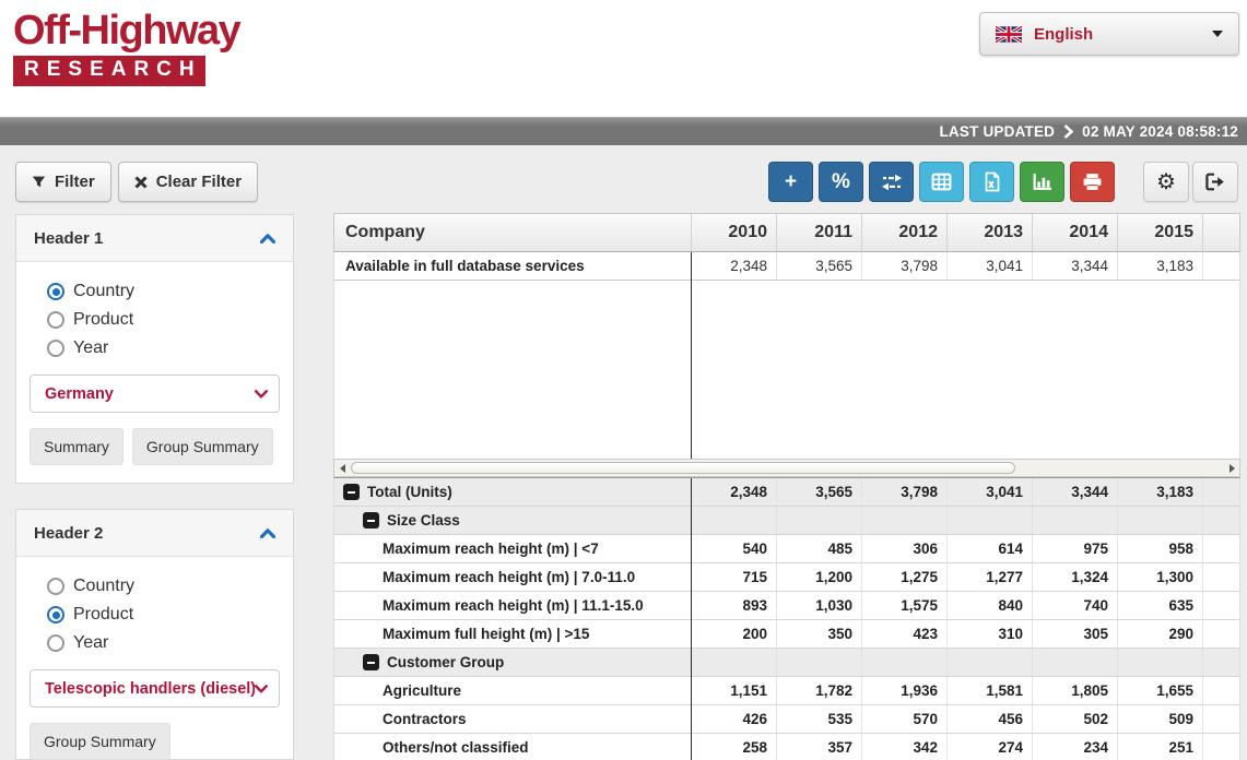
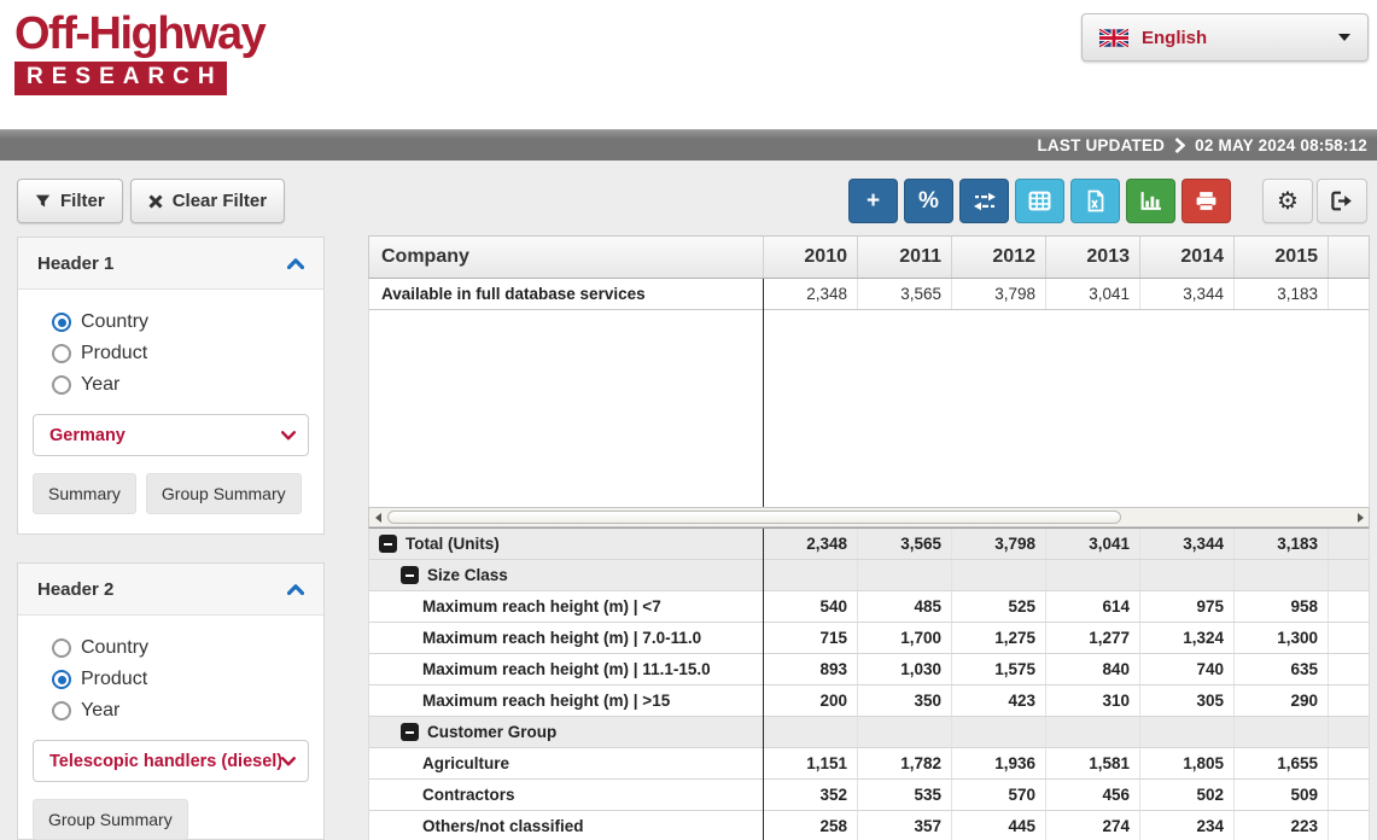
  Off-Highway
  RESEARCH
  English
  LAST UPDATED
  02 MAY 2024 08:58:12
  Filter
  Clear Filter
  +
  %
  ⚙
  Header 1
  Country
  Product
  Year
  Germany
  Summary
  Group Summary
  Header 2
  Country
  Product
  Year
  Telescopic handlers (diesel)
  Group Summary
  Company
  2010
  2011
  2012
  2013
  2014
  2015
  Available in full database services
  2,348
  3,565
  3,798
  3,041
  3,344
  3,183
  Total (Units)
  2,348
  3,565
  3,798
  3,041
  3,344
  3,183
  Size Class
  Maximum reach height (m) | <7
  540
  485
- 306
+ 525
  614
  975
  958
  Maximum reach height (m) | 7.0-11.0
  715
- 1,200
+ 1,700
  1,275
  1,277
  1,324
  1,300
  Maximum reach height (m) | 11.1-15.0
  893
  1,030
  1,575
  840
  740
  635
- Maximum full height (m) | >15
+ Maximum reach height (m) | >15
  200
  350
  423
  310
  305
  290
  Customer Group
  Agriculture
  1,151
  1,782
  1,936
  1,581
  1,805
  1,655
  Contractors
- 426
+ 352
  535
  570
  456
  502
  509
  Others/not classified
  258
  357
- 342
+ 445
  274
  234
- 251
+ 223
